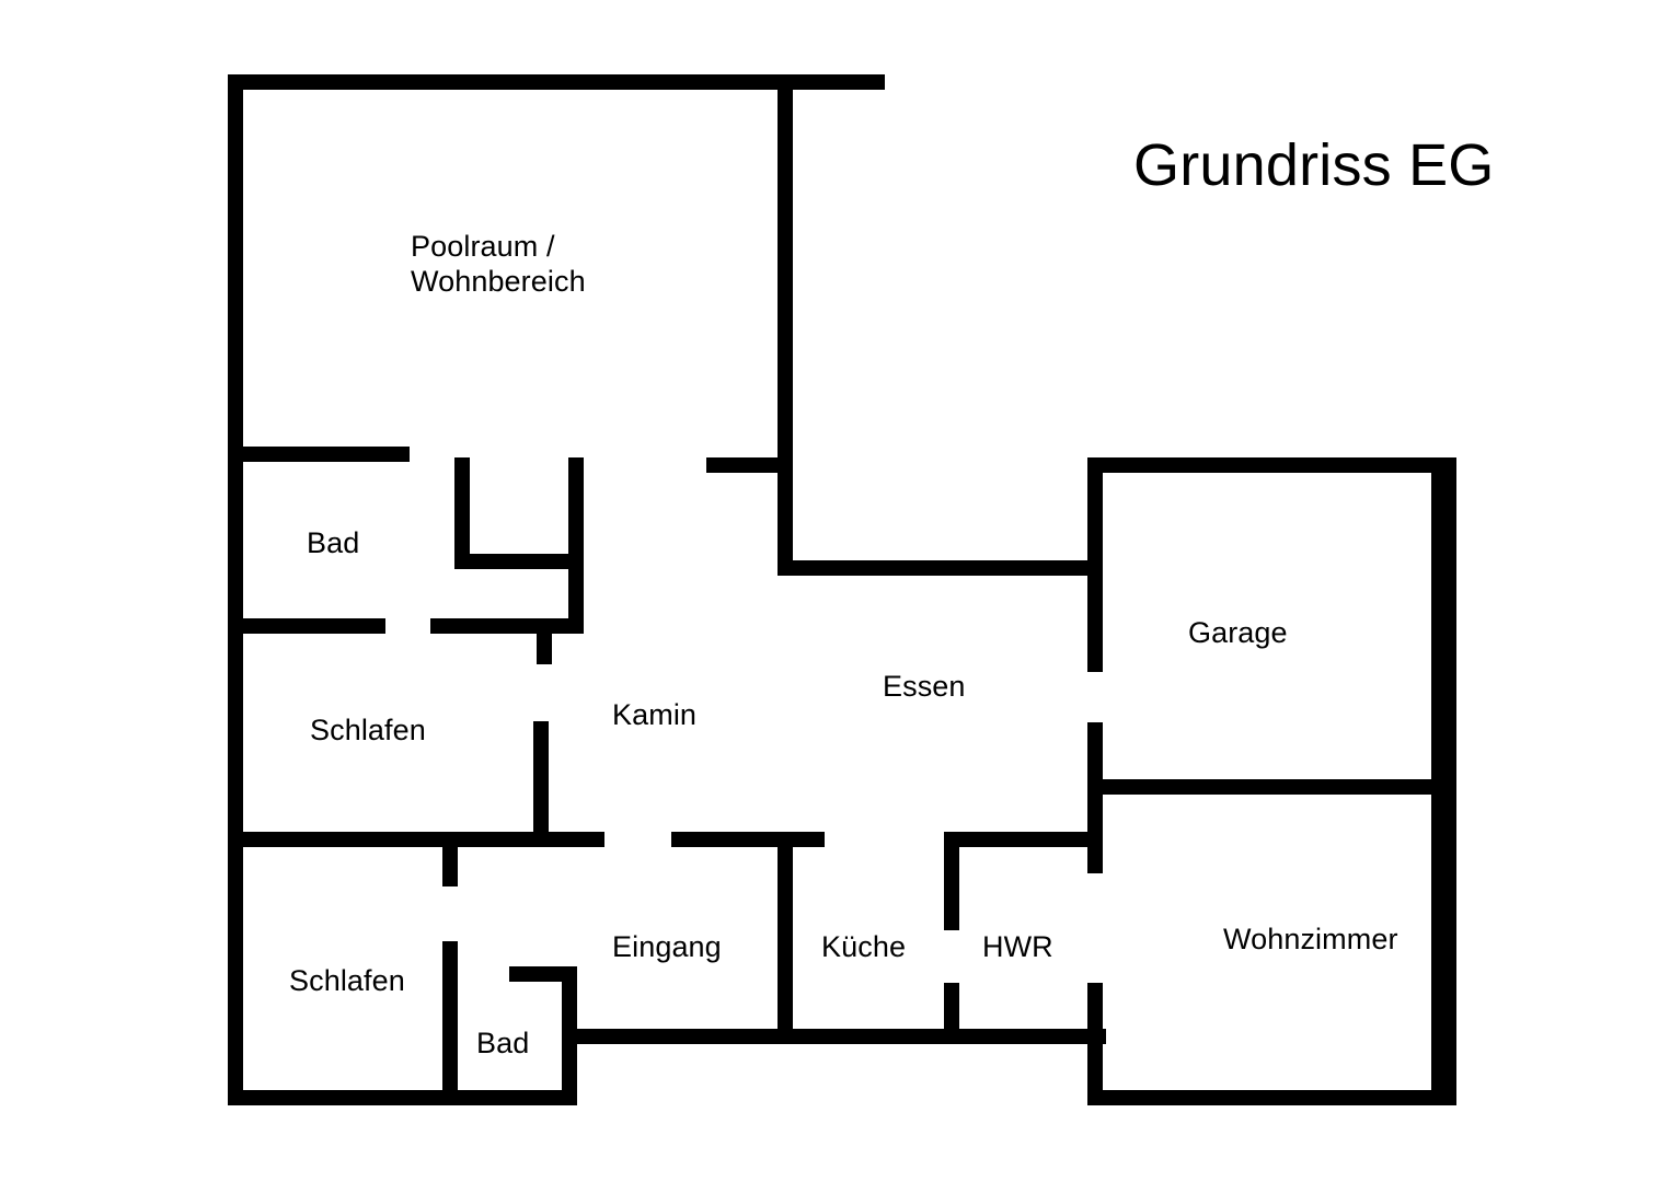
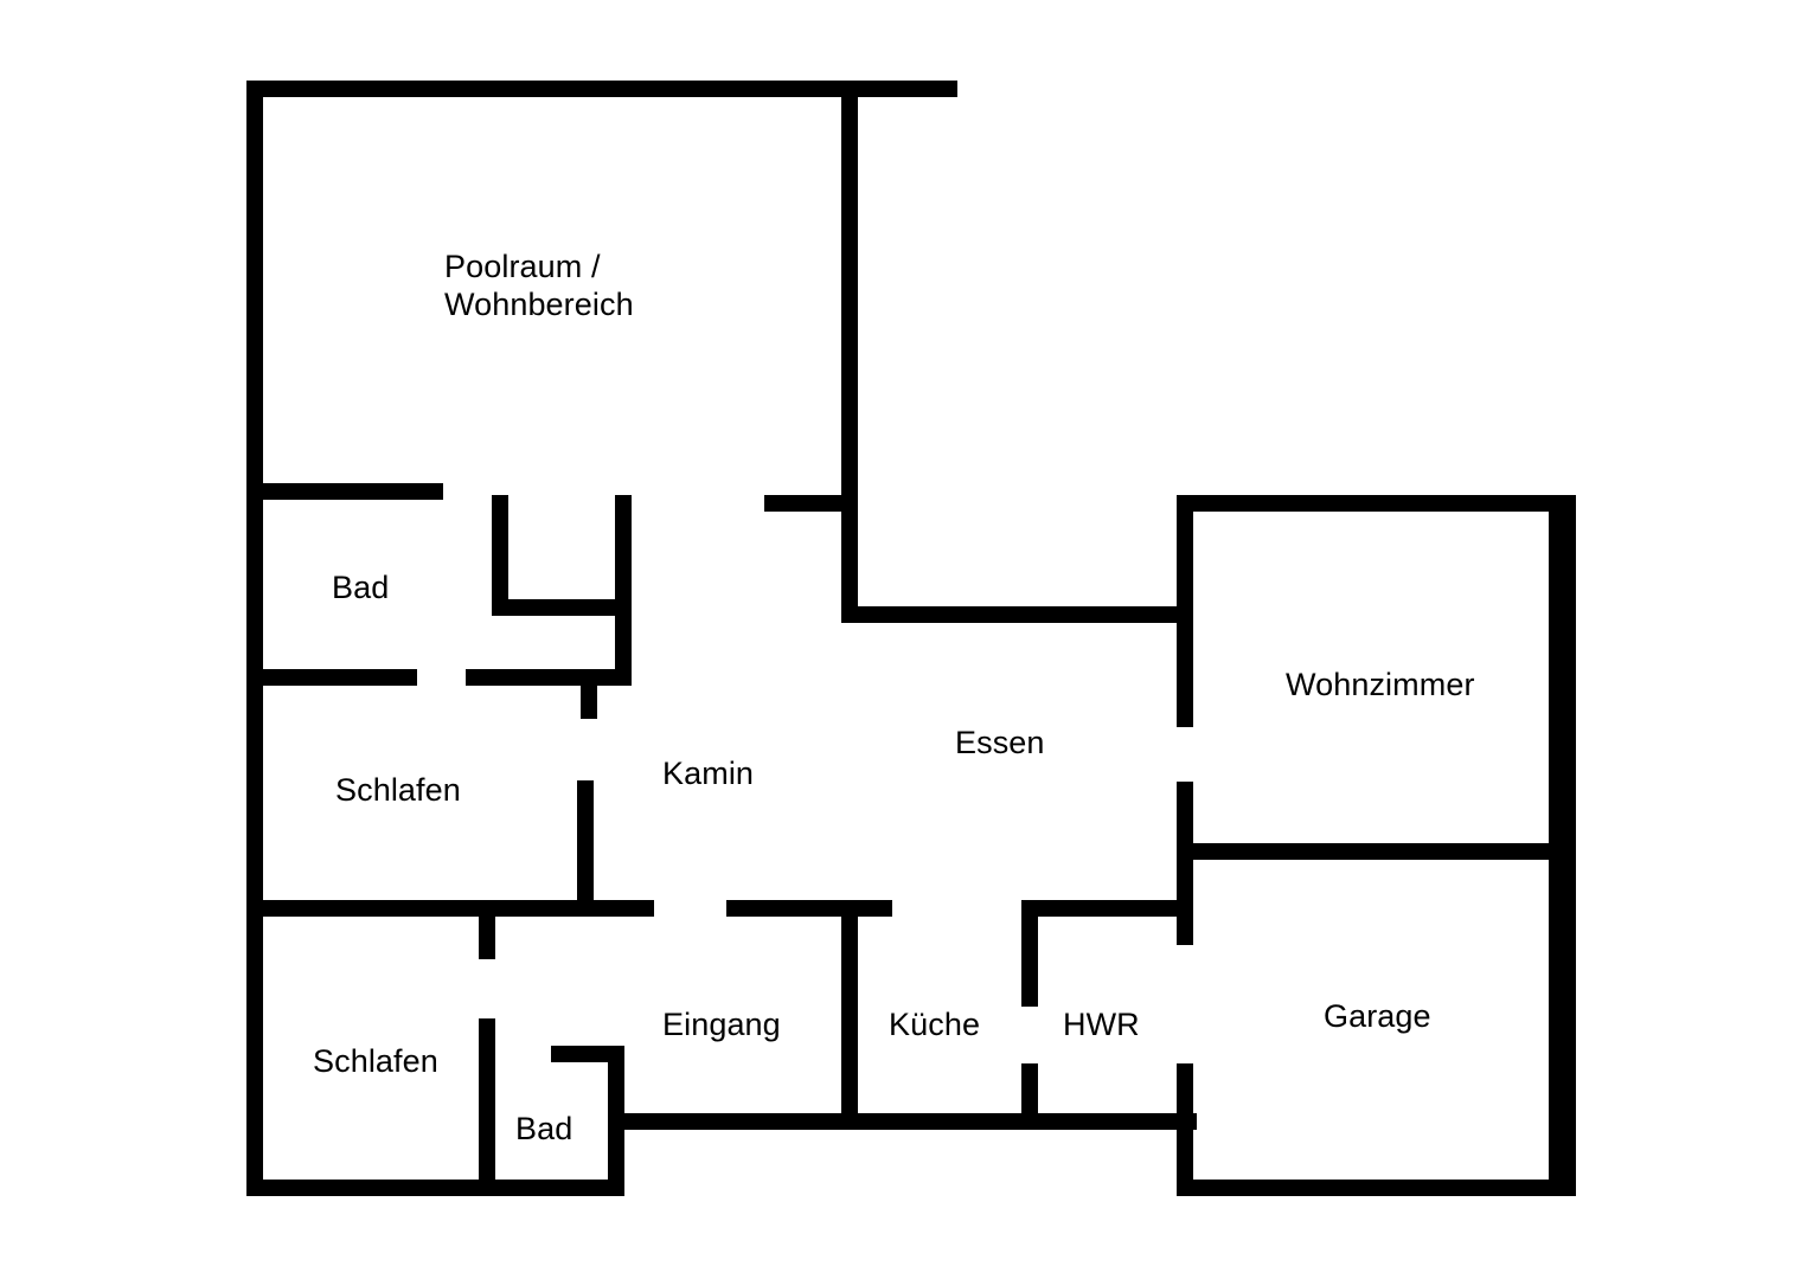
- Grundriss EG
  Poolraum /
  Wohnbereich
  Bad
  Schlafen
  Kamin
  Essen
- Garage
+ Wohnzimmer
  Schlafen
  Bad
  Eingang
  Küche
  HWR
- Wohnzimmer
+ Garage
